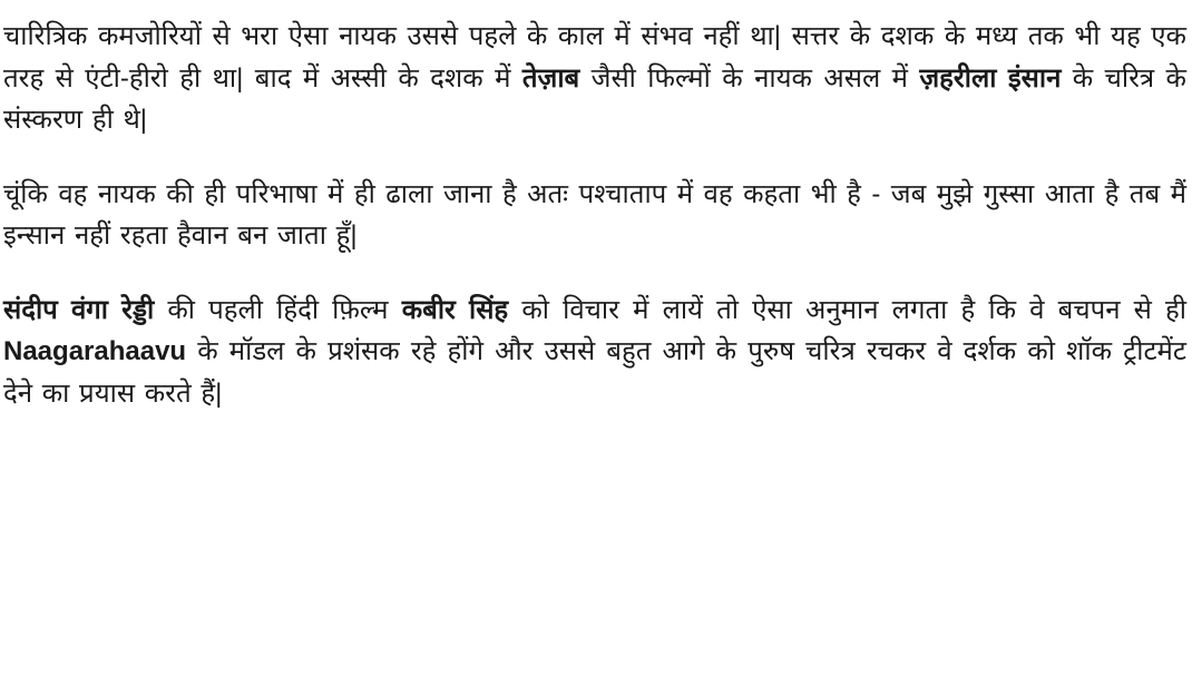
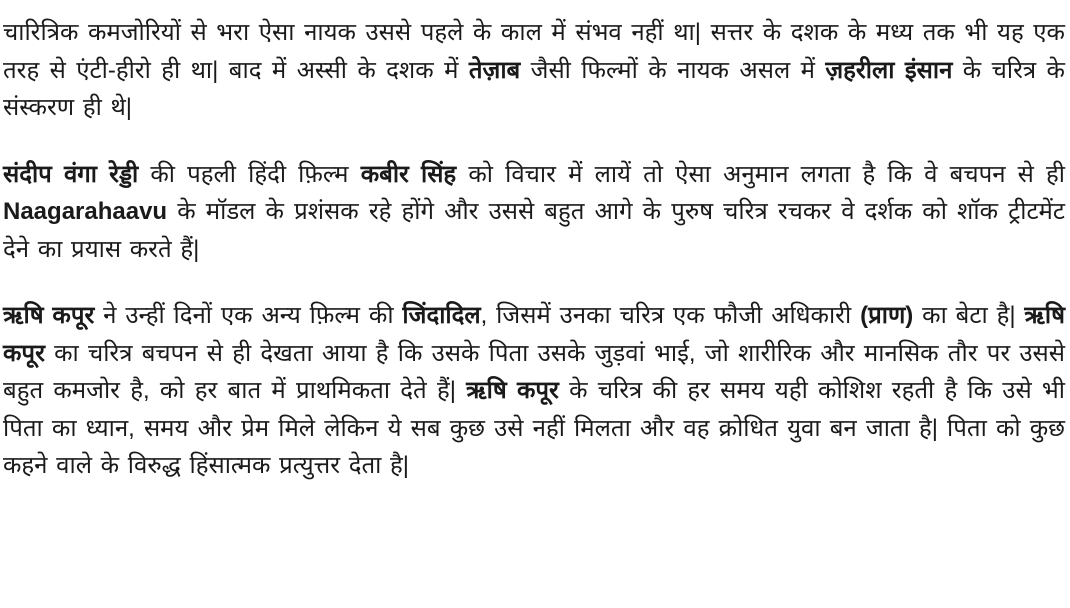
  चारित्रिक कमजोरियों से भरा ऐसा नायक उससे पहले के काल में संभव नहीं था| सत्तर के दशक के मध्य तक भी यह एक तरह से एंटी-हीरो ही था| बाद में अस्सी के दशक में तेज़ाब जैसी फिल्मों के नायक असल में ज़हरीला इंसान के चरित्र के संस्करण ही थे|
- चूंकि वह नायक की ही परिभाषा में ही ढाला जाना है अतः पश्चाताप में वह कहता भी है - जब मुझे गुस्सा आता है तब मैं इन्सान नहीं रहता हैवान बन जाता हूँ|
  संदीप वंगा रेड्डी की पहली हिंदी फ़िल्म कबीर सिंह को विचार में लायें तो ऐसा अनुमान लगता है कि वे बचपन से ही Naagarahaavu के मॉडल के प्रशंसक रहे होंगे और उससे बहुत आगे के पुरुष चरित्र रचकर वे दर्शक को शॉक ट्रीटमेंट देने का प्रयास करते हैं|
+ ऋषि कपूर ने उन्हीं दिनों एक अन्य फ़िल्म की जिंदादिल, जिसमें उनका चरित्र एक फौजी अधिकारी (प्राण) का बेटा है| ऋषि कपूर का चरित्र बचपन से ही देखता आया है कि उसके पिता उसके जुड़वां भाई, जो शारीरिक और मानसिक तौर पर उससे बहुत कमजोर है, को हर बात में प्राथमिकता देते हैं| ऋषि कपूर के चरित्र की हर समय यही कोशिश रहती है कि उसे भी पिता का ध्यान, समय और प्रेम मिले लेकिन ये सब कुछ उसे नहीं मिलता और वह क्रोधित युवा बन जाता है| पिता को कुछ कहने वाले के विरुद्ध हिंसात्मक प्रत्युत्तर देता है|
